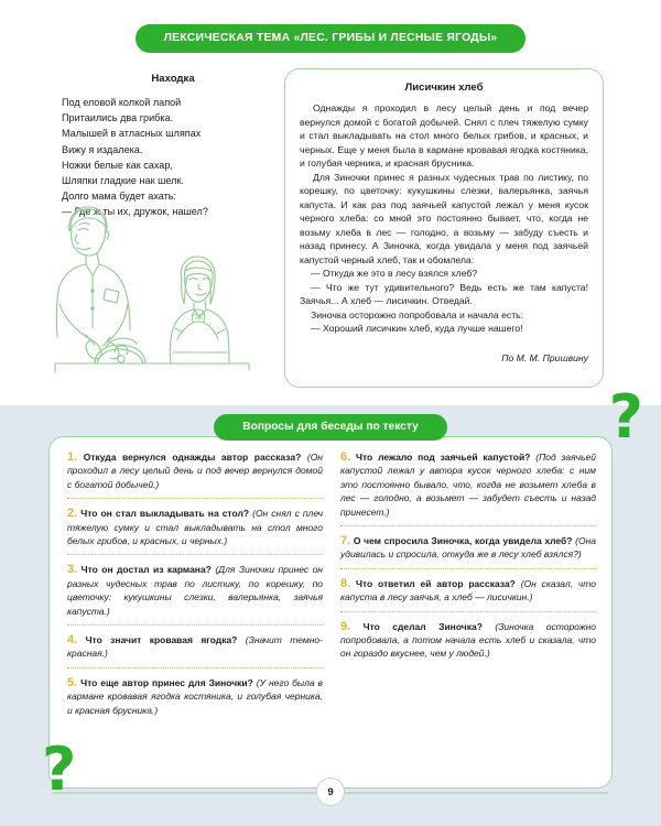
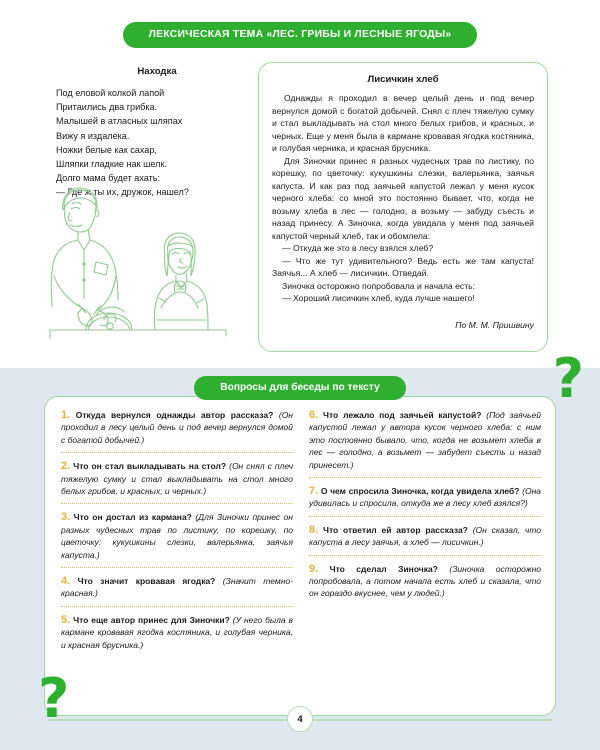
  ЛЕКСИЧЕСКАЯ ТЕМА «ЛЕС. ГРИБЫ И ЛЕСНЫЕ ЯГОДЫ»
  Находка
  Под еловой колкой лапой
  Притаились два грибка.
  Малышей в атласных шляпах
  Вижу я издалека.
  Ножки белые как сахар,
  Шляпки гладкие нак шелк.
  Долго мама будет ахать:
  — Где ж ты их, дружок, нашел?
  Лисичкин хлеб
- Однажды я проходил в лесу целый день и под вечер вернулся домой с богатой добычей. Снял с плеч тяжелую сумку и стал выкладывать на стол много белых грибов, и красных, и черных. Еще у меня была в кармане кровавая ягодка костяника, и голубая черника, и красная брусника.
+ Однажды я проходил в вечер целый день и под вечер вернулся домой с богатой добычей. Снял с плеч тяжелую сумку и стал выкладывать на стол много белых грибов, и красных, и черных. Еще у меня была в кармане кровавая ягодка костяника, и голубая черника, и красная брусника.
  Для Зиночки принес я разных чудесных трав по листику, по корешку, по цветочку: кукушкины слезки, валерьянка, заячья капуста. И как раз под заячьей капустой лежал у меня кусок черного хлеба: со мной это постоянно бывает, что, когда не возьму хлеба в лес — голодно, а возьму — забуду съесть и назад принесу. А Зиночка, когда увидала у меня под заячьей капустой черный хлеб, так и обомлела:
  — Откуда же это в лесу взялся хлеб?
  — Что же тут удивительного? Ведь есть же там капуста! Заячья... А хлеб — лисичкин. Отведай.
  Зиночка осторожно попробовала и начала есть:
  — Хороший лисичкин хлеб, куда лучше нашего!
  По М. М. Пришвину
  Вопросы для беседы по тексту
  1. Откуда вернулся однажды автор рассказа? (Он проходил в лесу целый день и под вечер вернулся домой с богатой добычей.)
  2. Что он стал выкладывать на стол? (Он снял с плеч тяжелую сумку и стал выкладывать на стол много белых грибов, и красных, и черных.)
  3. Что он достал из кармана? (Для Зиночки принес он разных чудесных трав по листику, по корешку, по цветочку: кукушкины слезки, валерьянка, заячья капуста.)
  4. Что значит кровавая ягодка? (Значит темно-красная.)
  5. Что еще автор принес для Зиночки? (У него была в кармане кровавая ягодка костяника, и голубая черника, и красная брусника.)
  6. Что лежало под заячьей капустой? (Под заячьей капустой лежал у автора кусок черного хлеба: с ним это постоянно бывало, что, когда не возьмет хлеба в лес — голодно, а возьмет — забудет съесть и назад принесет.)
  7. О чем спросила Зиночка, когда увидела хлеб? (Она удивилась и спросила, откуда же в лесу хлеб взялся?)
  8. Что ответил ей автор рассказа? (Он сказал, что капуста в лесу заячья, а хлеб — лисичкин.)
  9. Что сделал Зиночка? (Зиночка осторожно попробовала, а потом начала есть хлеб и сказала, что он гораздо вкуснее, чем у людей.)
  ?
  ?
- 9
+ 4
